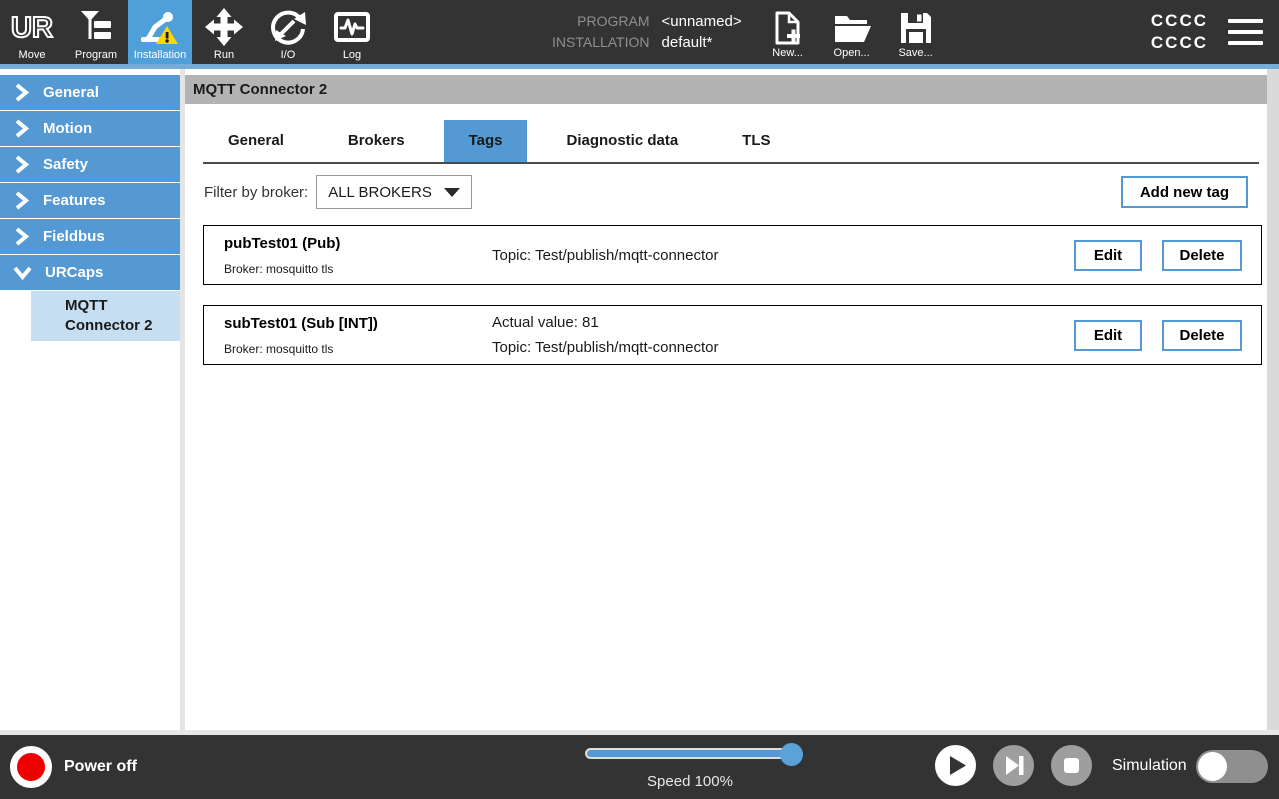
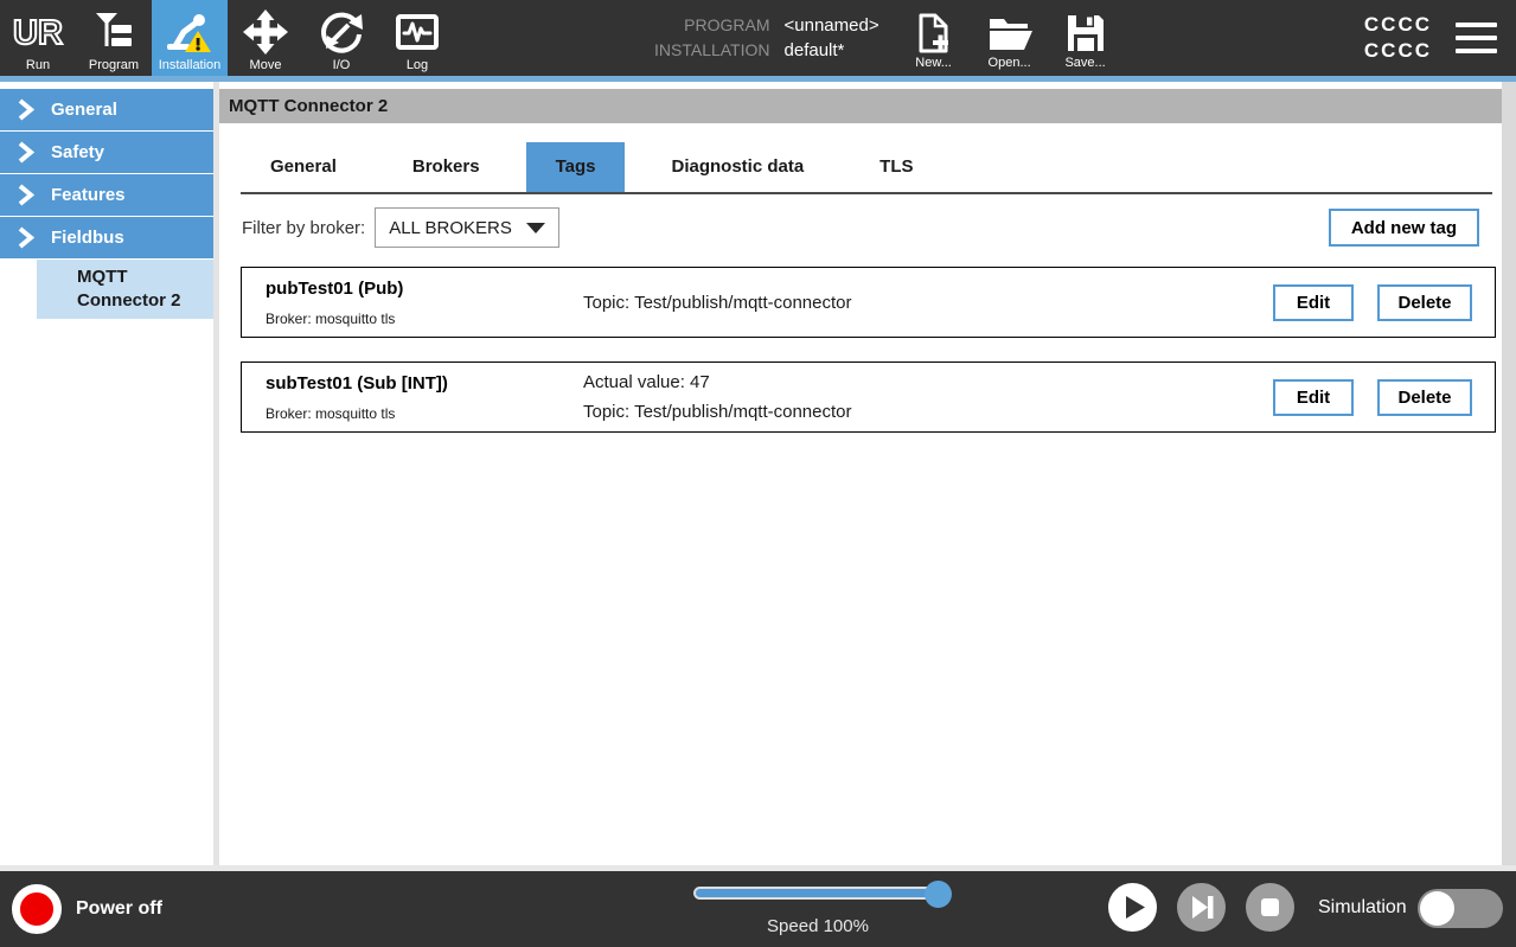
  UR
- Move
+ Run
  Program
  Installation
- Run
+ Move
  I/O
  Log
  PROGRAM
  INSTALLATION
  <unnamed>
  default*
  New...
  Open...
  Save...
  CCCC
  CCCC
  General
- Motion
  Safety
  Features
  Fieldbus
- URCaps
  MQTT Connector 2
  MQTT Connector 2
  General
  Brokers
  Tags
  Diagnostic data
  TLS
  Filter by broker:
  ALL BROKERS
  Add new tag
  pubTest01 (Pub)
  Broker: mosquitto tls
  Topic: Test/publish/mqtt-connector
  Edit
  Delete
  subTest01 (Sub [INT])
  Broker: mosquitto tls
- Actual value: 81
+ Actual value: 47
  Topic: Test/publish/mqtt-connector
  Edit
  Delete
  Power off
  Speed 100%
  Simulation
